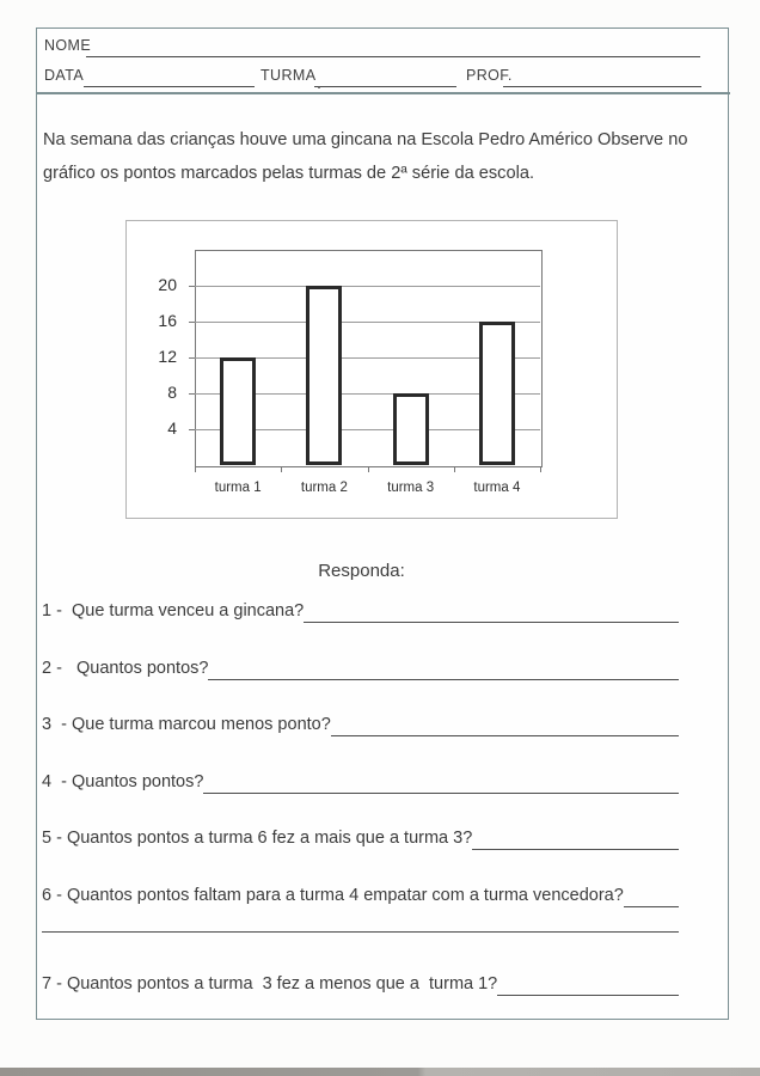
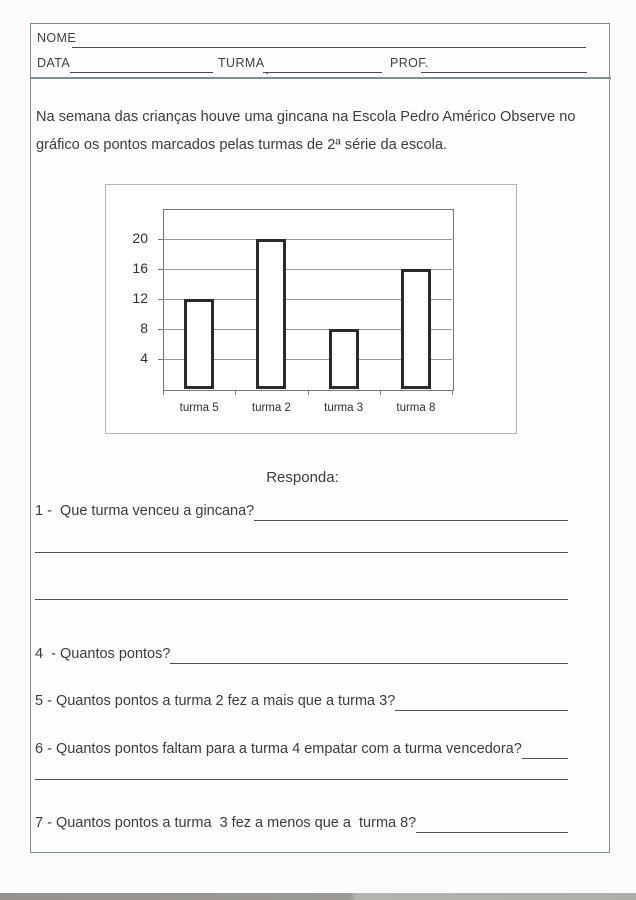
  NOME
  DATA
  TURMA
  PROF.
  Na semana das crianças houve uma gincana na Escola Pedro Américo Observe no gráfico os pontos marcados pelas turmas de 2ª série da escola.
  4
  8
  12
  16
  20
- turma 1
+ turma 5
  turma 2
  turma 3
- turma 4
+ turma 8
  Responda:
  1 - Que turma venceu a gincana?
- 2 - Quantos pontos?
- 3 - Que turma marcou menos ponto?
  4 - Quantos pontos?
- 5 - Quantos pontos a turma 6 fez a mais que a turma 3?
+ 5 - Quantos pontos a turma 2 fez a mais que a turma 3?
  6 - Quantos pontos faltam para a turma 4 empatar com a turma vencedora?
- 7 - Quantos pontos a turma 3 fez a menos que a turma 1?
+ 7 - Quantos pontos a turma 3 fez a menos que a turma 8?
